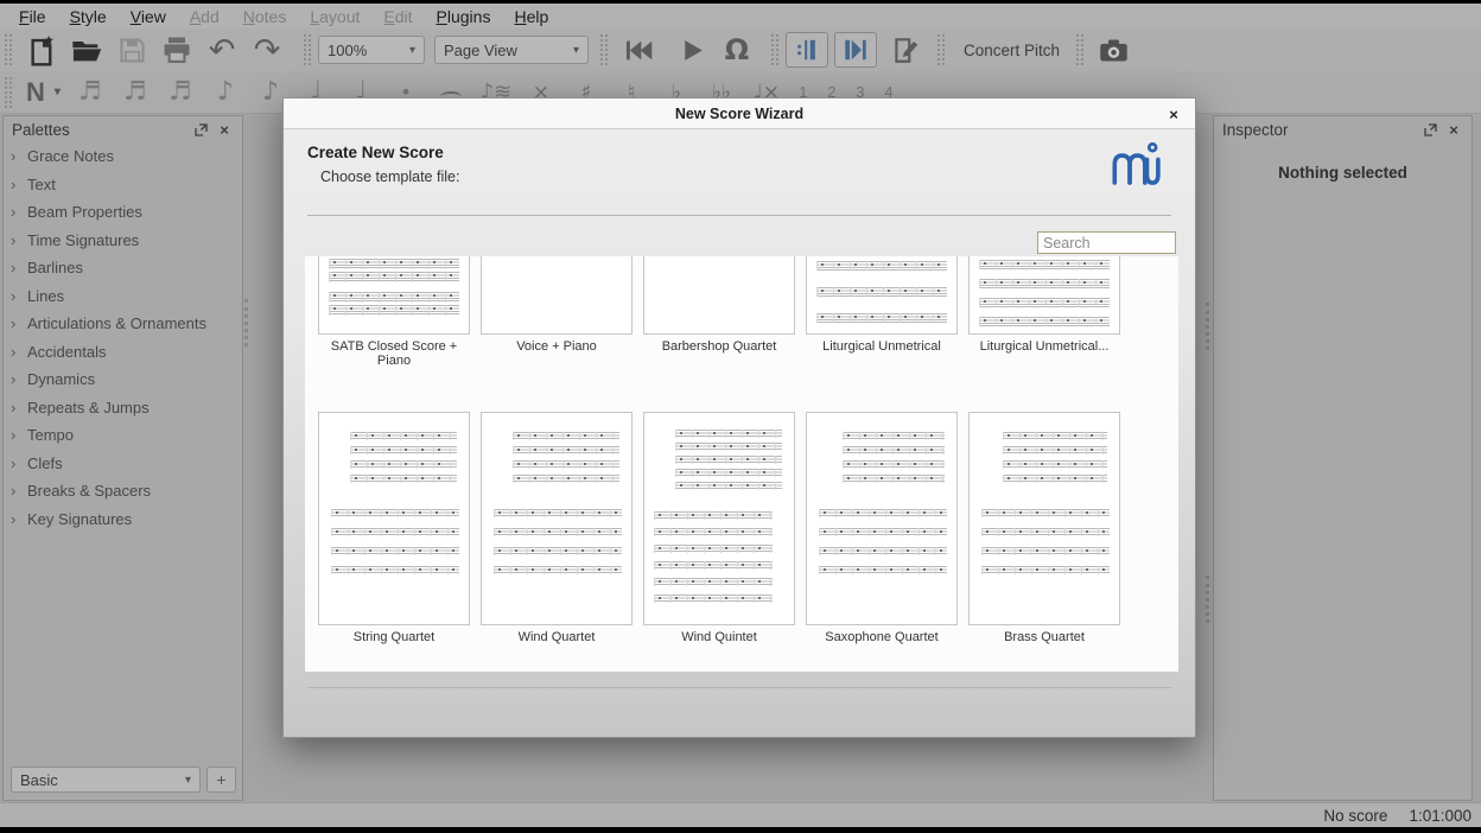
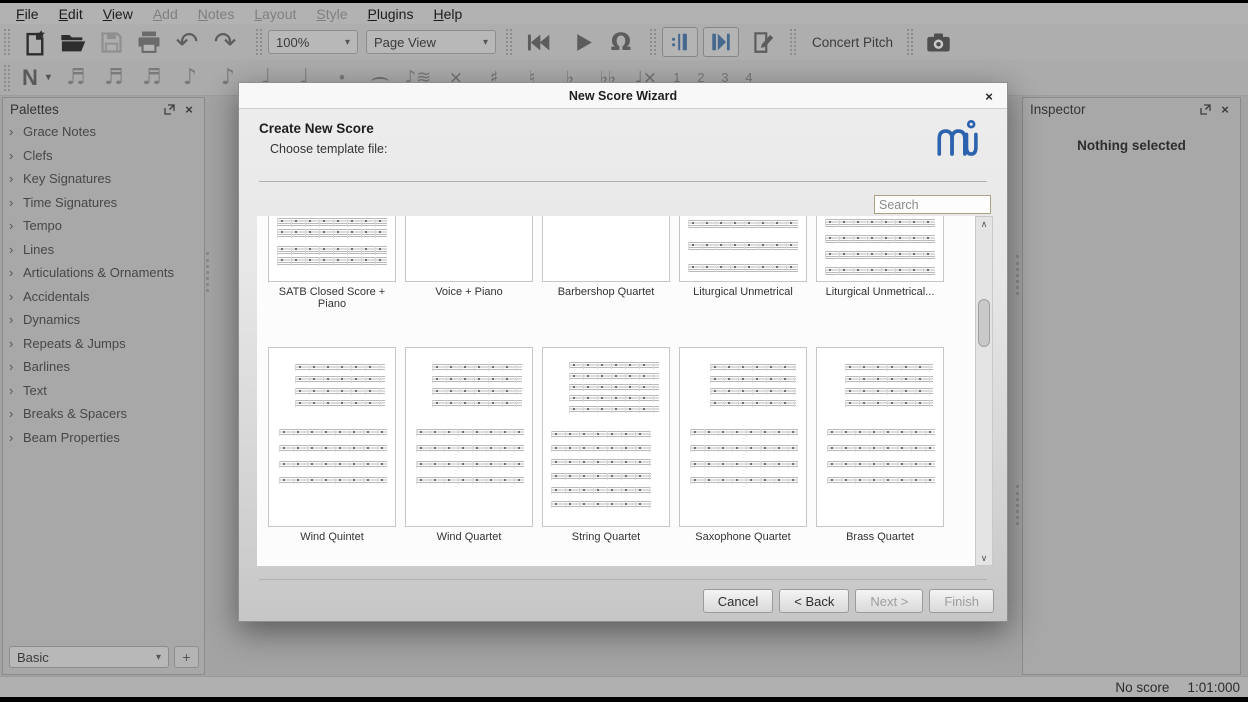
  File
- Style
+ Edit
  View
  Add
  Notes
  Layout
- Edit
+ Style
  Plugins
  Help
  ↶
  ↷
  100%
  ▾
  Page View
  ▾
  Ω
  Concert Pitch
  N
  ▾
  ♬
  ♬
  ♬
  ♪
  ♪
  ♩
  ♩
  •
  ♪≋
  ×
  ♯
  ♮
  ♭
  ♭♭
  ♩×
  1
  2
  3
  4
  Palettes
  ×
  ›
  Grace Notes
  ›
- Text
+ Clefs
  ›
- Beam Properties
+ Key Signatures
  ›
  Time Signatures
  ›
- Barlines
+ Tempo
  ›
  Lines
  ›
  Articulations & Ornaments
  ›
  Accidentals
  ›
  Dynamics
  ›
  Repeats & Jumps
  ›
- Tempo
+ Barlines
  ›
- Clefs
+ Text
  ›
  Breaks & Spacers
  ›
- Key Signatures
+ Beam Properties
  Basic
  ▾
  +
  Inspector
  ×
  Nothing selected
  No score
  1:01:000
  New Score Wizard
  ×
  Create New Score
  Choose template file:
  Search
  SATB Closed Score + Piano
  Voice + Piano
  Barbershop Quartet
  Liturgical Unmetrical
  Liturgical Unmetrical...
- String Quartet
+ Wind Quintet
  Wind Quartet
- Wind Quintet
+ String Quartet
  Saxophone Quartet
  Brass Quartet
+ ∧
+ ∨
+ Cancel
+ < Back
+ Next >
+ Finish
